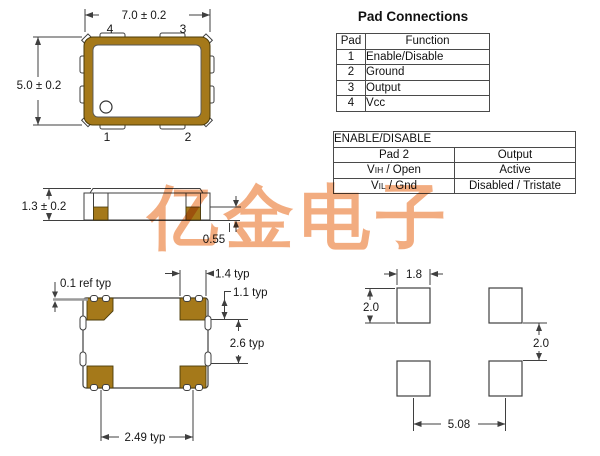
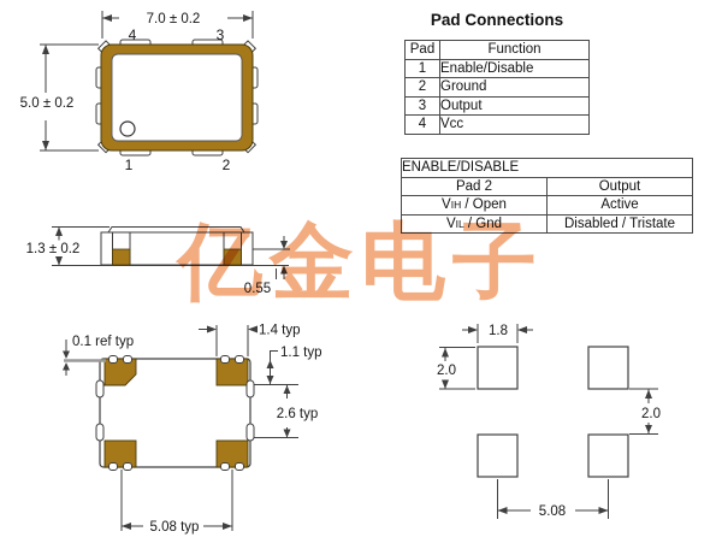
  7.0 ± 0.2
  5.0 ± 0.2
  4
  3
  1
  2
  1.3 ± 0.2
  0.55
  0.1 ref typ
  1.4 typ
  1.1 typ
  2.6 typ
- 2.49 typ
+ 5.08 typ
  1.8
  2.0
  2.0
  5.08
  Pad Connections
  Pad	Function
  1	Enable/Disable
  2	Ground
  3	Output
  4	Vcc
  ENABLE/DISABLE
  Pad 2	Output
  VIH / Open	Active
  VIL / Gnd	Disabled / Tristate
  亿金电子
